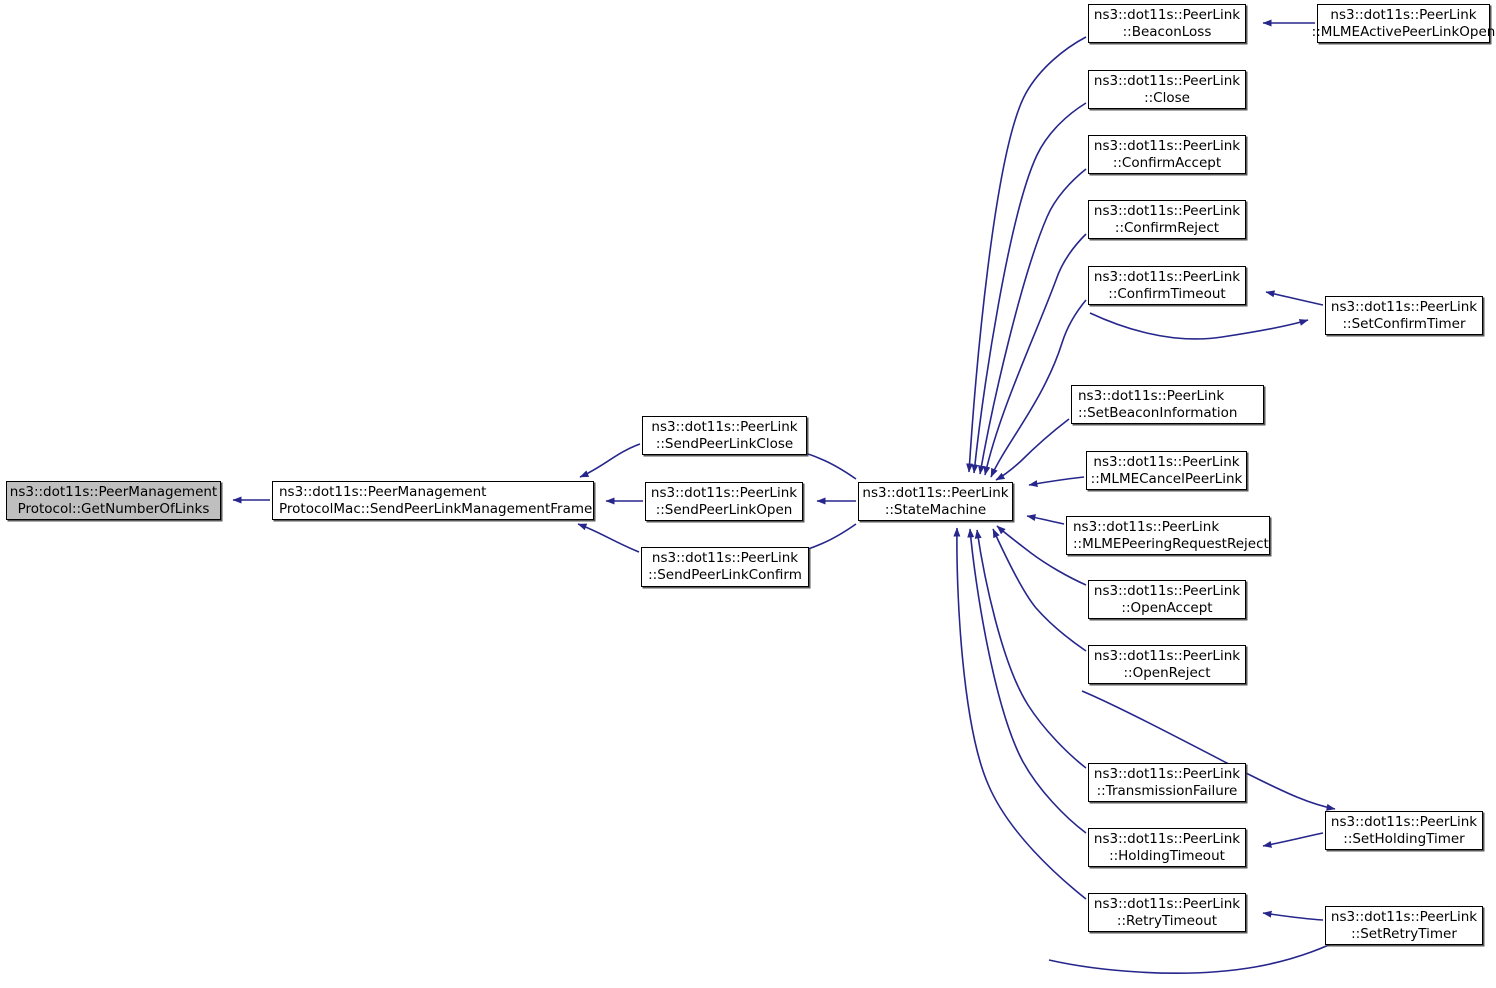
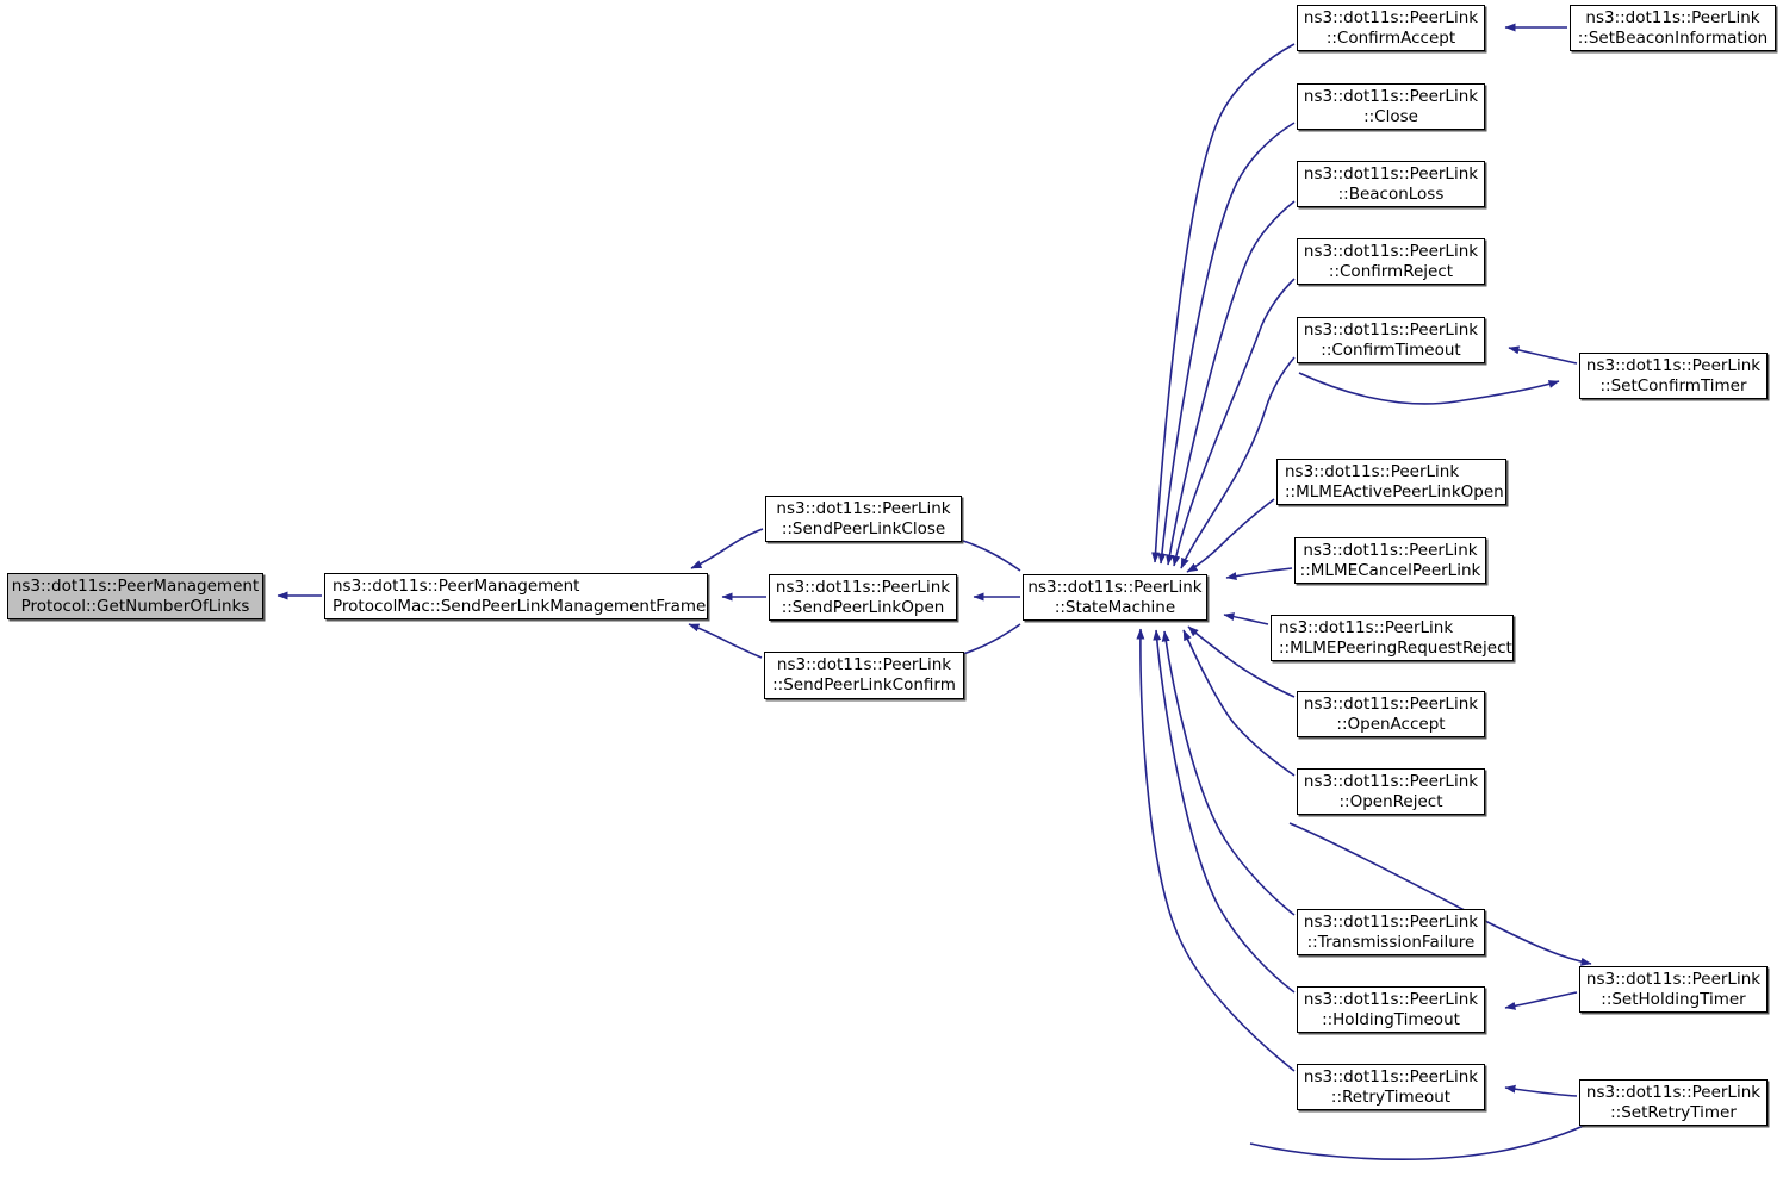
  ns3::dot11s::PeerManagement
  Protocol::GetNumberOfLinks
  ns3::dot11s::PeerManagement
  ProtocolMac::SendPeerLinkManagementFrame
  ns3::dot11s::PeerLink
  ::SendPeerLinkClose
  ns3::dot11s::PeerLink
  ::SendPeerLinkOpen
  ns3::dot11s::PeerLink
  ::SendPeerLinkConfirm
  ns3::dot11s::PeerLink
  ::StateMachine
  ns3::dot11s::PeerLink
- ::BeaconLoss
+ ::ConfirmAccept
  ns3::dot11s::PeerLink
  ::Close
  ns3::dot11s::PeerLink
- ::ConfirmAccept
+ ::BeaconLoss
  ns3::dot11s::PeerLink
  ::ConfirmReject
  ns3::dot11s::PeerLink
  ::ConfirmTimeout
  ns3::dot11s::PeerLink
- ::SetBeaconInformation
+ ::MLMEActivePeerLinkOpen
  ns3::dot11s::PeerLink
  ::MLMECancelPeerLink
  ns3::dot11s::PeerLink
  ::MLMEPeeringRequestReject
  ns3::dot11s::PeerLink
  ::OpenAccept
  ns3::dot11s::PeerLink
  ::OpenReject
  ns3::dot11s::PeerLink
  ::TransmissionFailure
  ns3::dot11s::PeerLink
  ::HoldingTimeout
  ns3::dot11s::PeerLink
  ::RetryTimeout
  ns3::dot11s::PeerLink
- ::MLMEActivePeerLinkOpen
+ ::SetBeaconInformation
  ns3::dot11s::PeerLink
  ::SetConfirmTimer
  ns3::dot11s::PeerLink
  ::SetHoldingTimer
  ns3::dot11s::PeerLink
  ::SetRetryTimer
